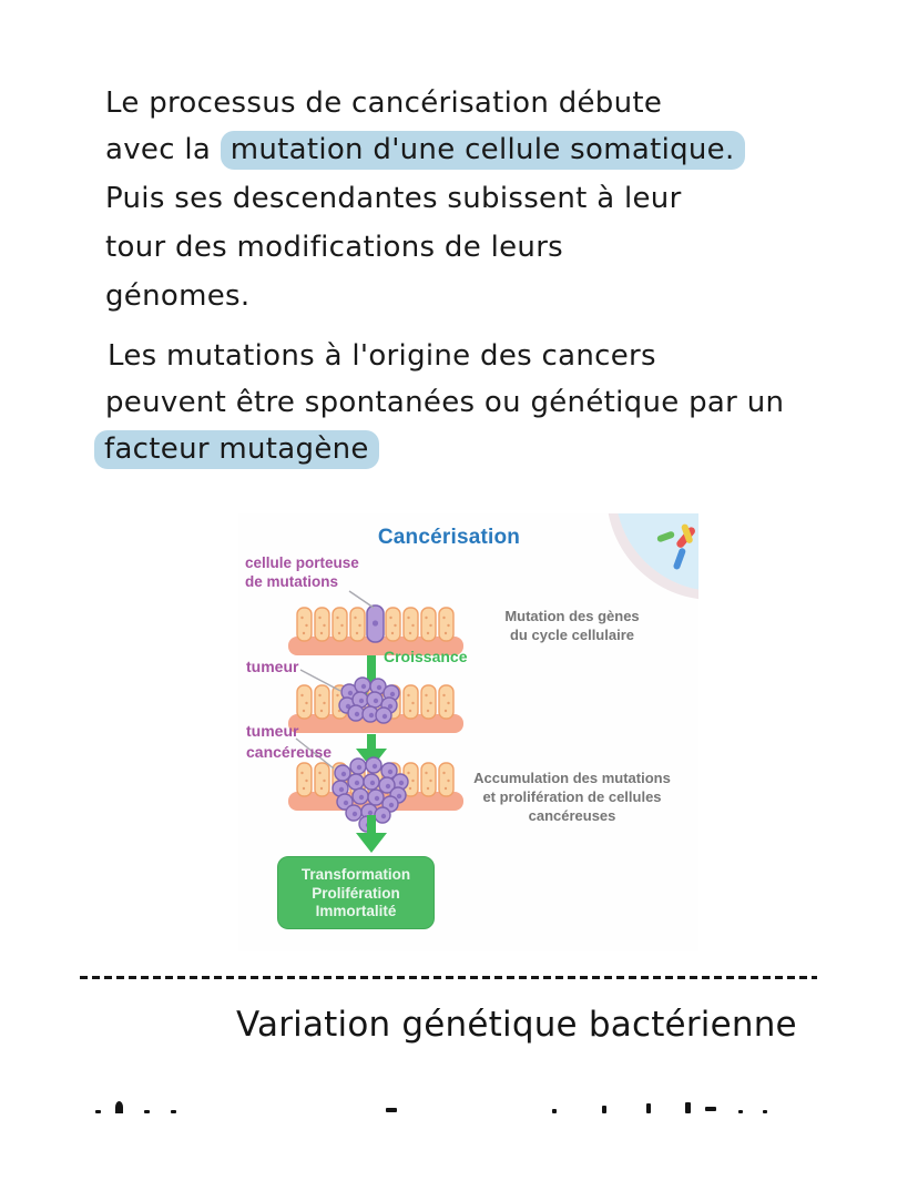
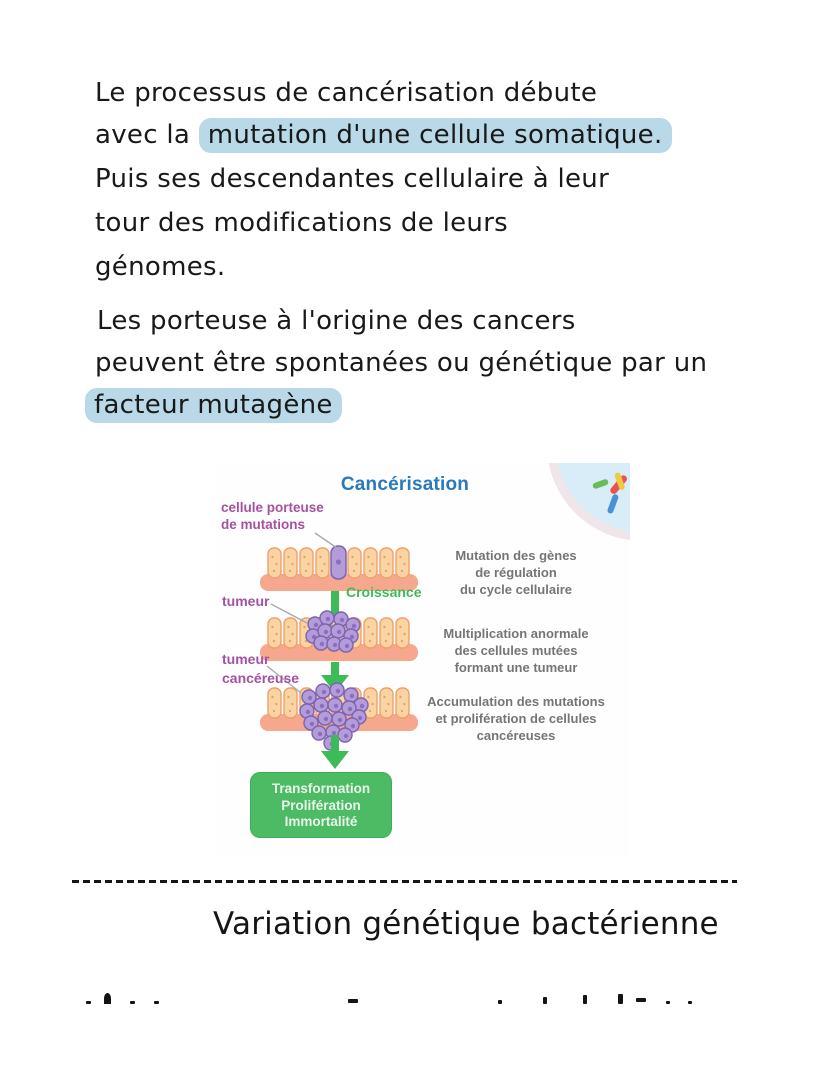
  Le processus de cancérisation débute
  avec la mutation d'une cellule somatique.
- Puis ses descendantes subissent à leur
+ Puis ses descendantes cellulaire à leur
  tour des modifications de leurs
  génomes.
- Les mutations à l'origine des cancers
+ Les porteuse à l'origine des cancers
  peuvent être spontanées ou génétique par un
  facteur mutagène
  Cancérisation
  cellule porteuse
  de mutations
  Croissance
  tumeur
  tumeur
  cancéreuse
  Mutation des gènes
+ de régulation
  du cycle cellulaire
+ Multiplication anormale
+ des cellules mutées
+ formant une tumeur
  Accumulation des mutations
  et prolifération de cellules
  cancéreuses
  Transformation
  Prolifération
  Immortalité
  Variation génétique bactérienne
